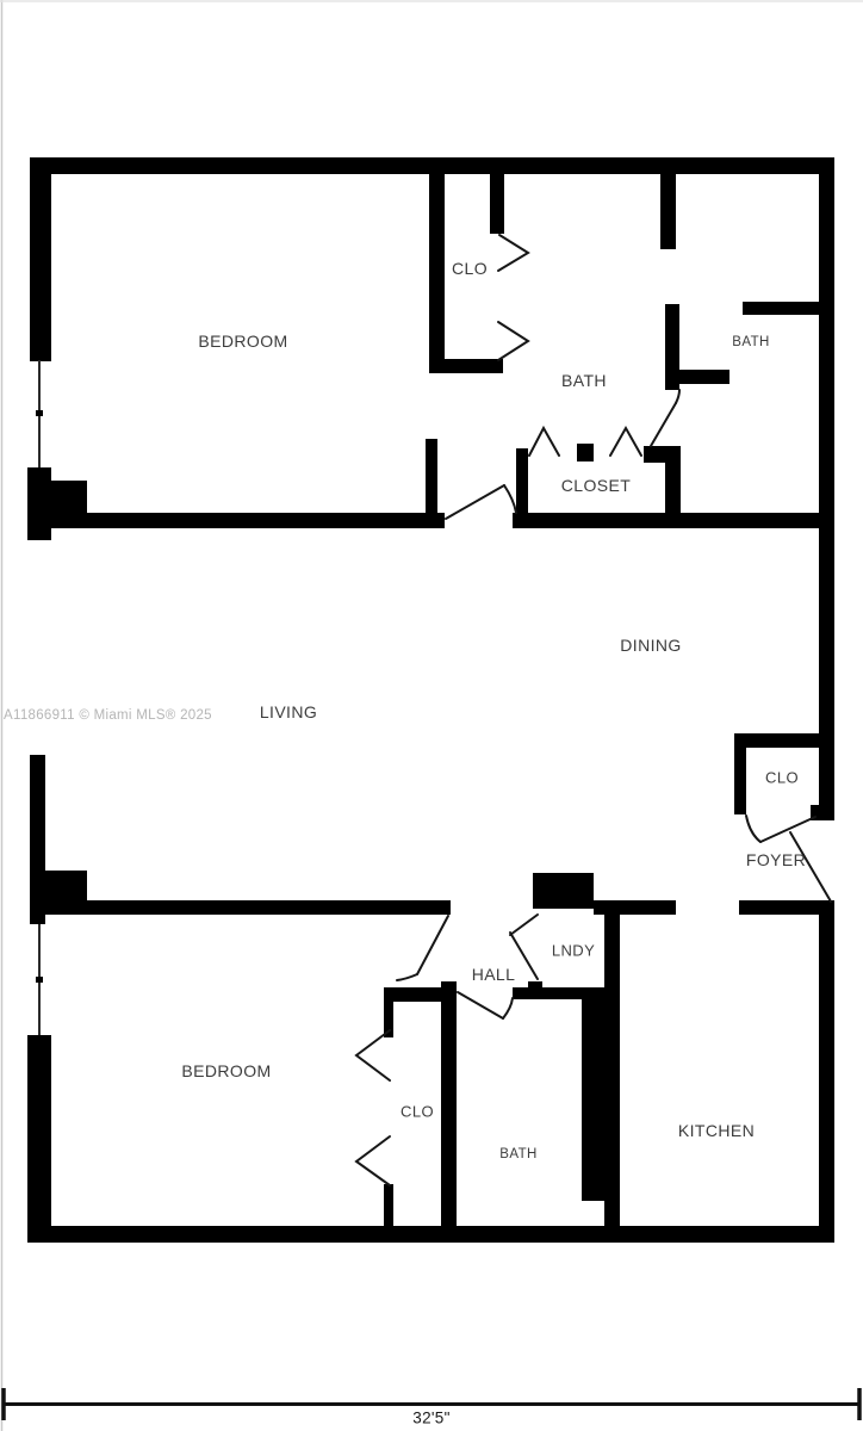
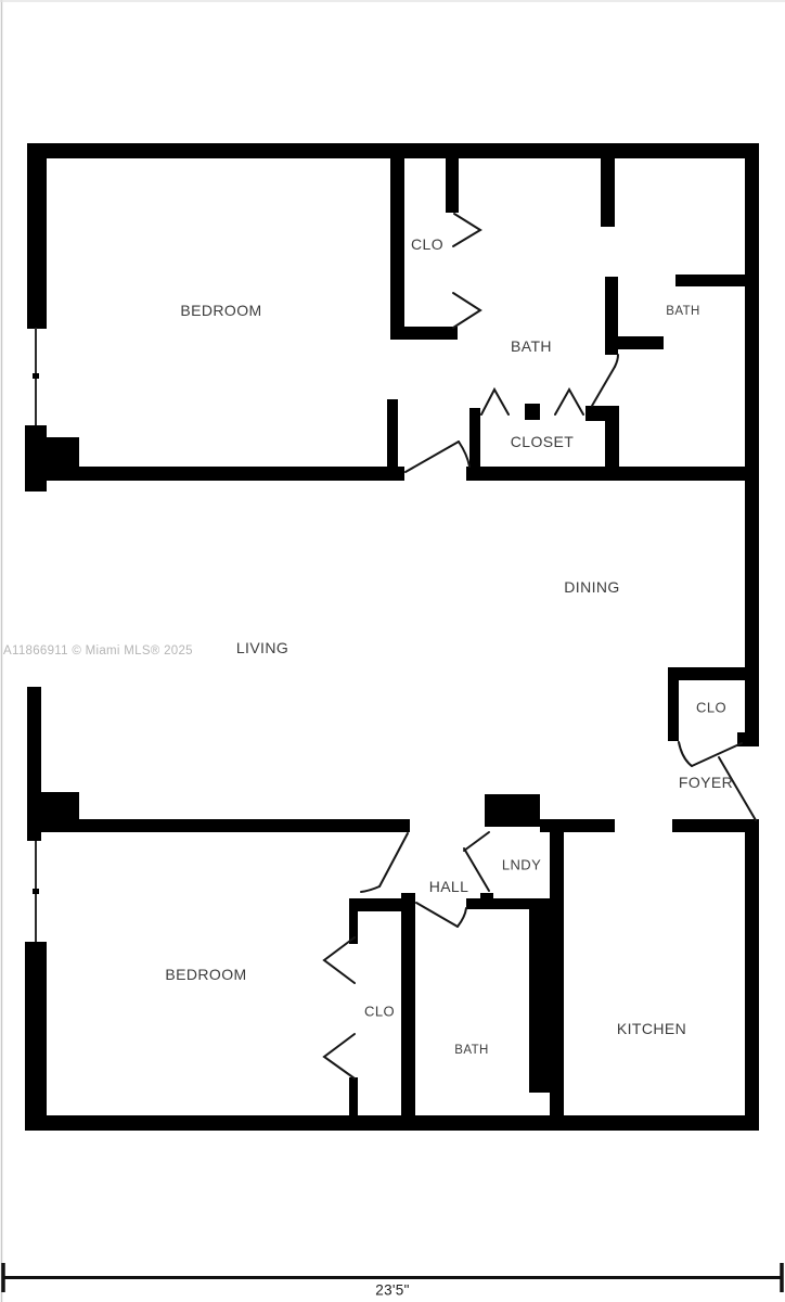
  BEDROOM
  CLO
  BATH
  BATH
  CLOSET
  DINING
  LIVING
  CLO
  FOYER
  LNDY
  HALL
  BEDROOM
  CLO
  BATH
  KITCHEN
  A11866911 © Miami MLS® 2025
- 32'5"
+ 23'5"
